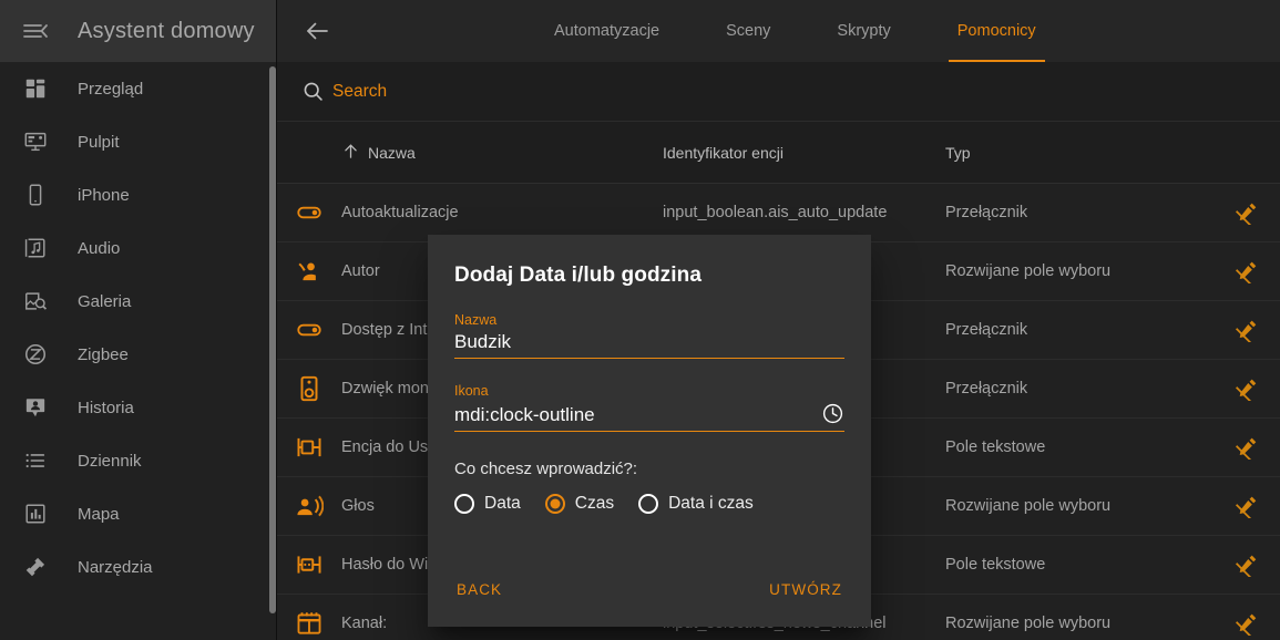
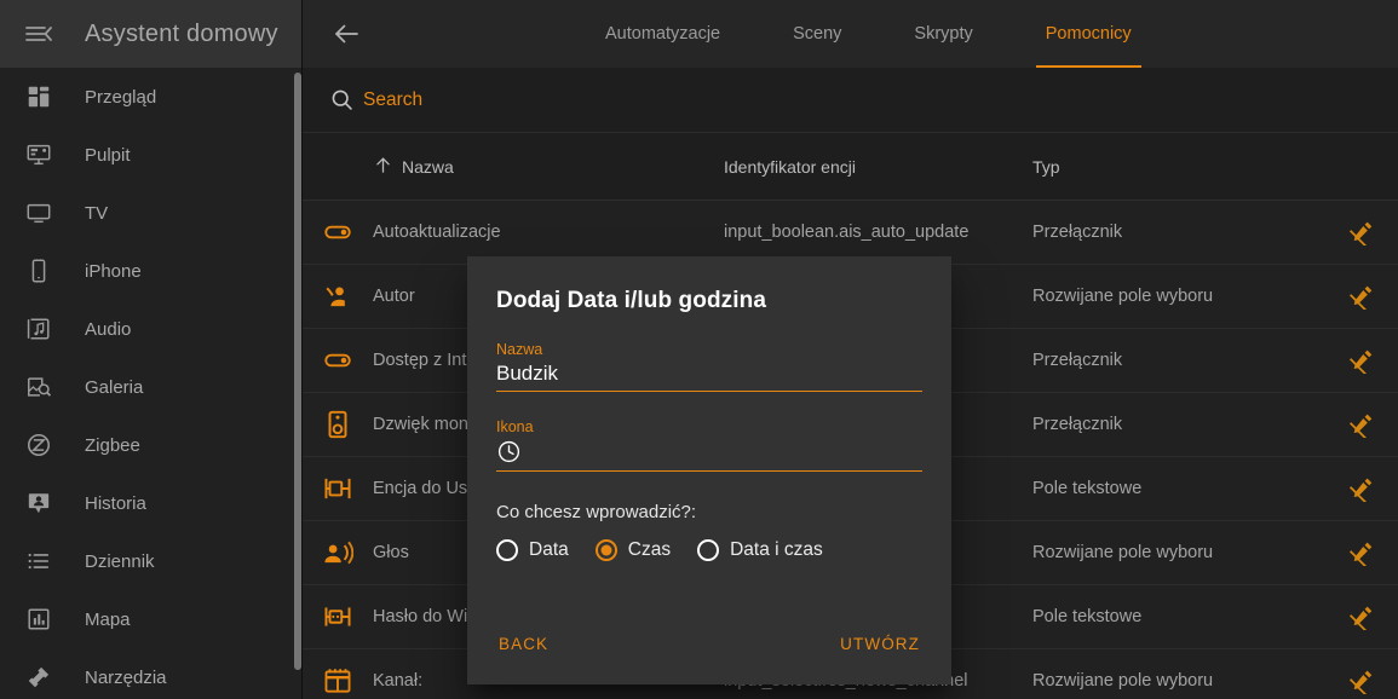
  Asystent domowy
  Przegląd
  Pulpit
+ TV
  iPhone
  Audio
  Galeria
  Zigbee
  Historia
  Dziennik
  Mapa
  Narzędzia
  Automatyzacje
  Sceny
  Skrypty
  Pomocnicy
  Search
  Nazwa
  Identyfikator encji
  Typ
  Autoaktualizacje
  input_boolean.ais_auto_update
  Przełącznik
  Autor
  Rozwijane pole wyboru
  Przełącznik
  Przełącznik
  Pole tekstowe
  Głos
  Rozwijane pole wyboru
  Hasło do Wi
  Pole tekstowe
  Kanał:
  Rozwijane pole wyboru
  Dodaj Data i/lub godzina
  Nazwa
  Budzik
  Ikona
- mdi:clock-outline
  Co chcesz wprowadzić?:
  Data
  Czas
  Data i czas
  BACK
  UTWÓRZ
